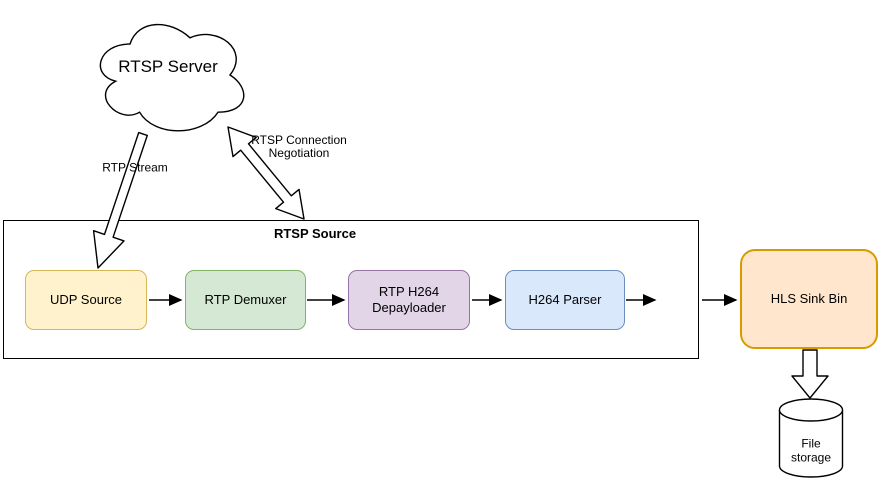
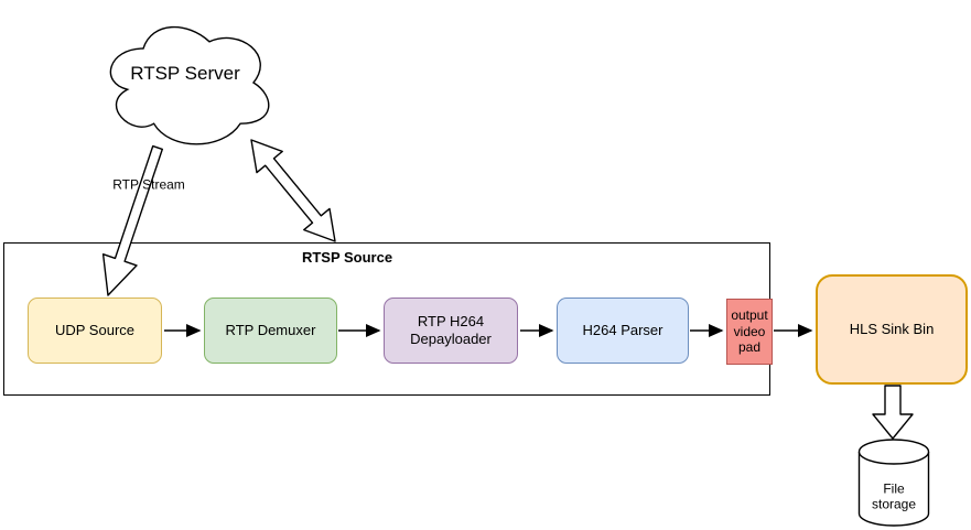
  RTSP Source
  UDP Source
  RTP Demuxer
  RTP H264 Depayloader
  H264 Parser
+ output video pad
  HLS Sink Bin
  RTSP Server
  RTP Stream
- RTSP Connection Negotiation
  File storage
